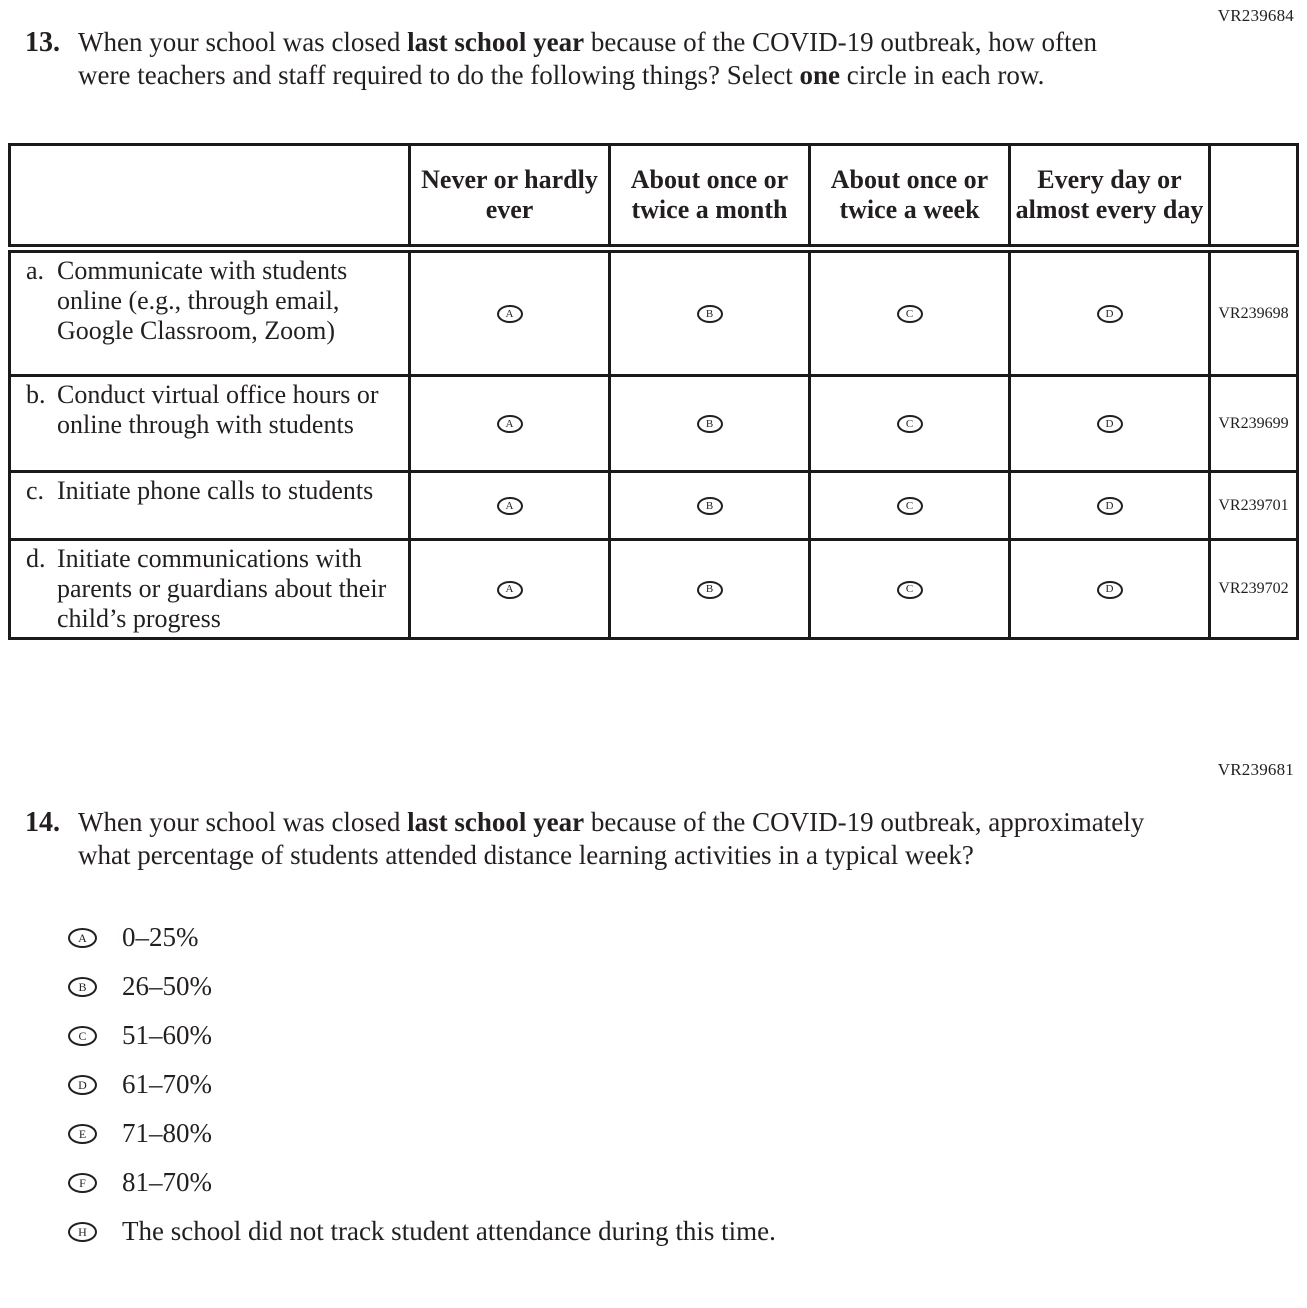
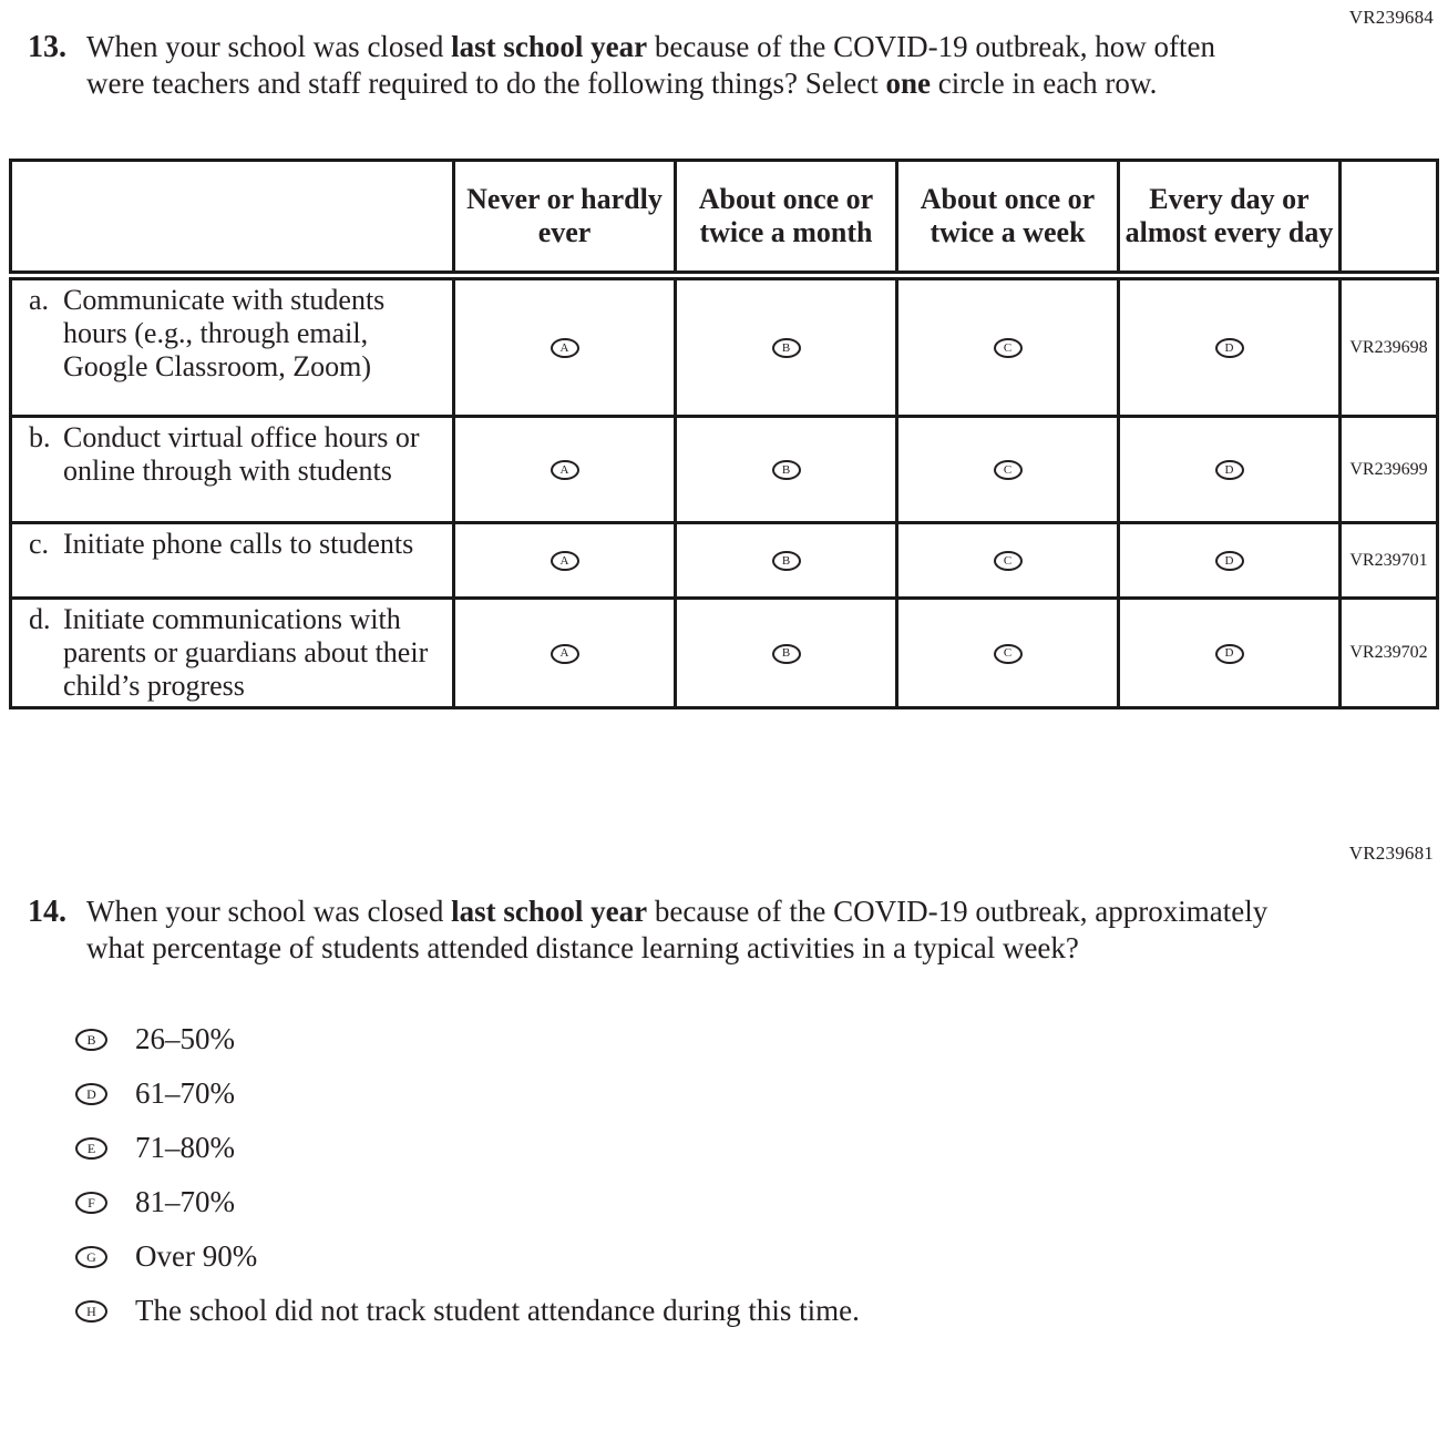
  VR239684
  13.
  When your school was closed last school year because of the COVID-19 outbreak, how often were teachers and staff required to do the following things? Select one circle in each row.
  	Never or hardly ever	About once or twice a month	About once or twice a week	Every day or almost every day
- a. Communicate with students online (e.g., through email, Google Classroom, Zoom)	A	B	C	D	VR239698
+ a. Communicate with students hours (e.g., through email, Google Classroom, Zoom)	A	B	C	D	VR239698
  b. Conduct virtual office hours or online through with students	A	B	C	D	VR239699
  c. Initiate phone calls to students	A	B	C	D	VR239701
  d. Initiate communications with parents or guardians about their child’s progress	A	B	C	D	VR239702
  VR239681
  14.
  When your school was closed last school year because of the COVID-19 outbreak, approximately what percentage of students attended distance learning activities in a typical week?
- A
- 0–25%
  B
  26–50%
- C
- 51–60%
  D
  61–70%
  E
  71–80%
  F
  81–70%
+ G
+ Over 90%
  H
  The school did not track student attendance during this time.
